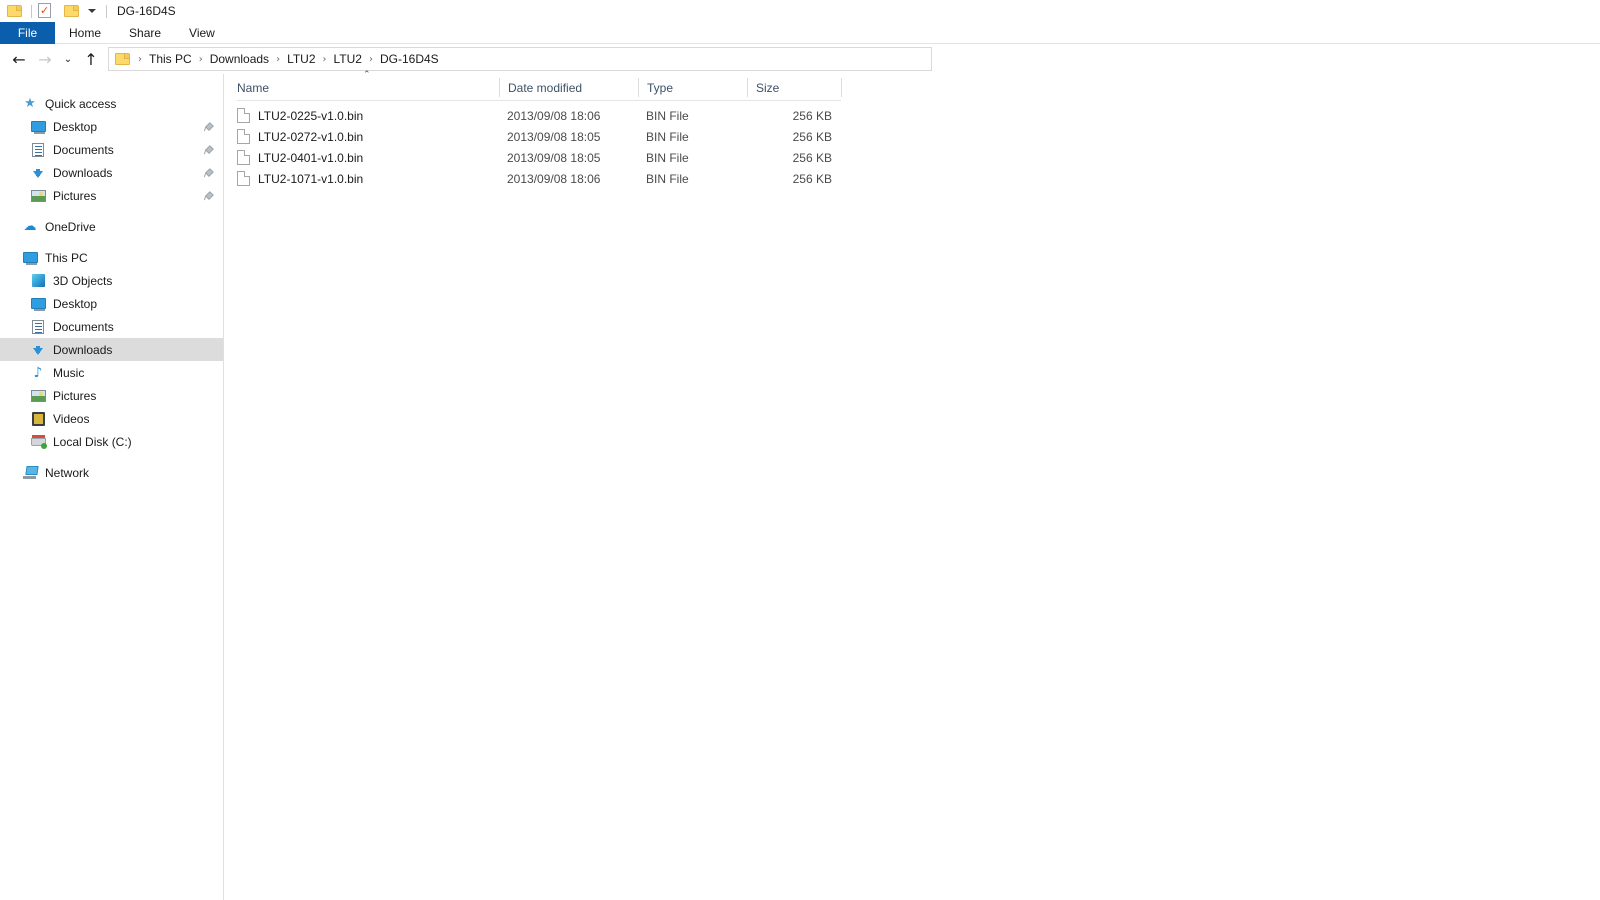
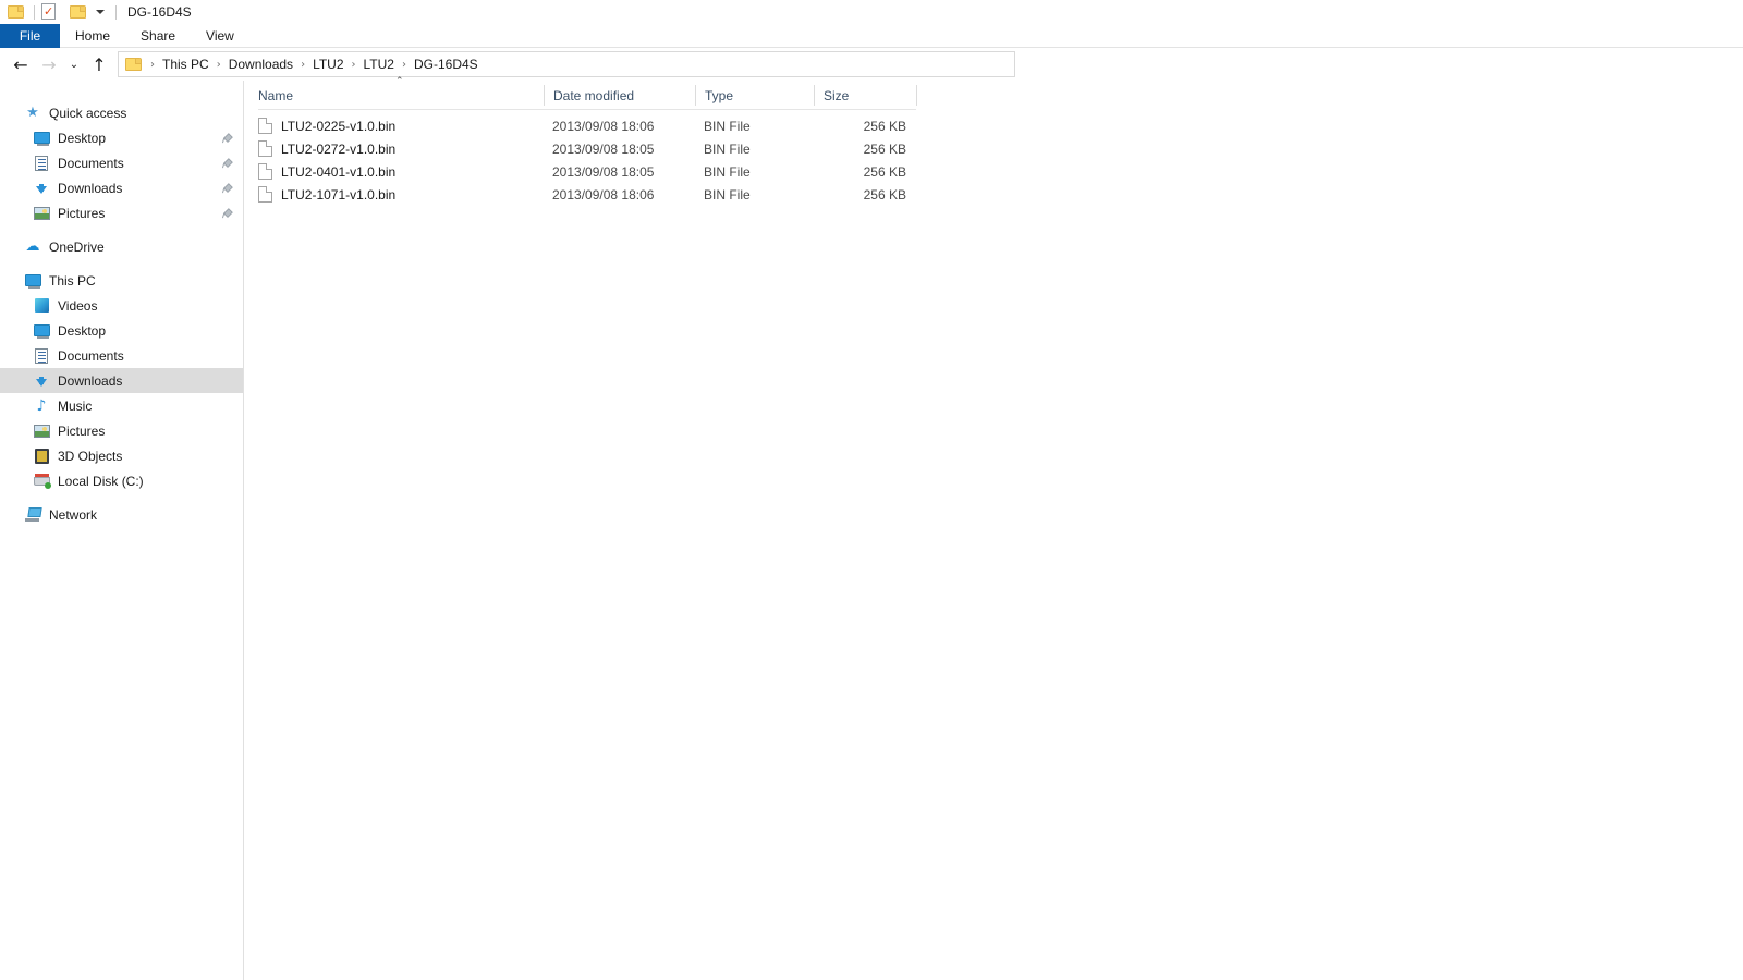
  ✓
  DG-16D4S
  File
  Home
  Share
  View
  ←
  →
  ⌄
  ↑
  ›
  This PC
  ›
  Downloads
  ›
  LTU2
  ›
  LTU2
  ›
  DG-16D4S
  ★
  Quick access
  Desktop
  Documents
  Downloads
  Pictures
  ☁
  OneDrive
  This PC
- 3D Objects
+ Videos
  Desktop
  Documents
  Downloads
  ♪
  Music
  Pictures
- Videos
+ 3D Objects
  Local Disk (C:)
  Network
  Name
  ⌃
  Date modified
  Type
  Size
  LTU2-0225-v1.0.bin
  2013/09/08 18:06
  BIN File
  256 KB
  LTU2-0272-v1.0.bin
  2013/09/08 18:05
  BIN File
  256 KB
  LTU2-0401-v1.0.bin
  2013/09/08 18:05
  BIN File
  256 KB
  LTU2-1071-v1.0.bin
  2013/09/08 18:06
  BIN File
  256 KB
